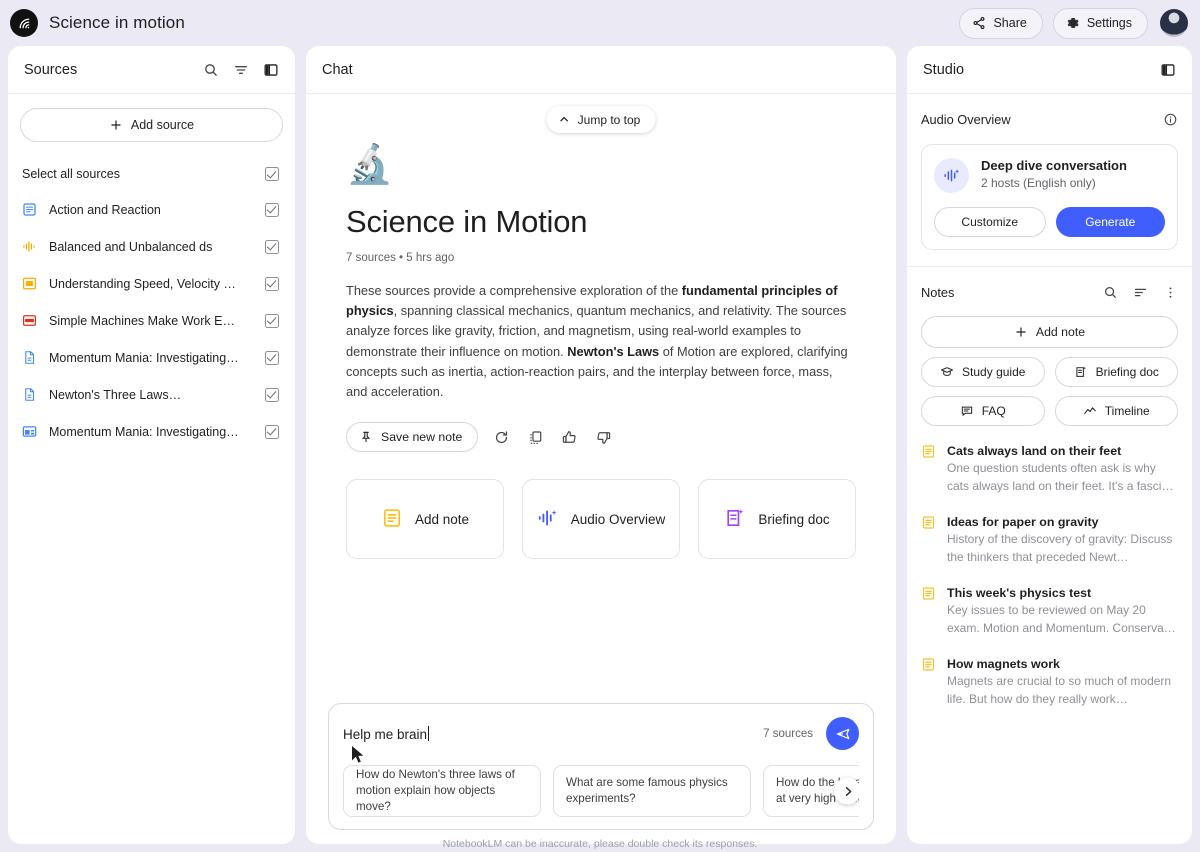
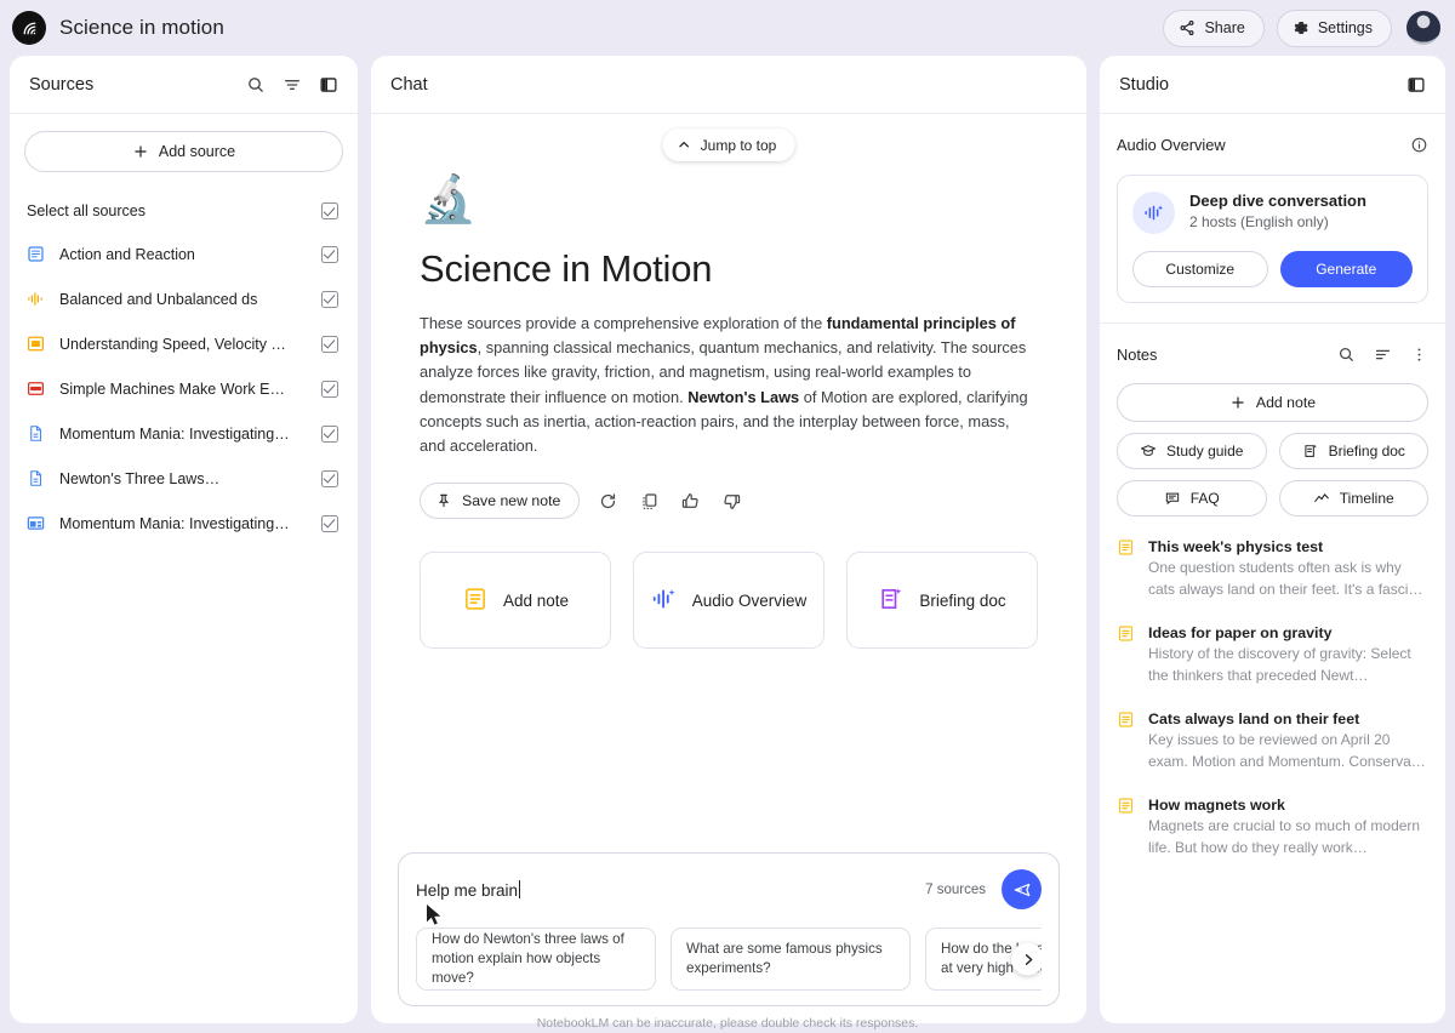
  Science in motion
  Share
  Settings
  Sources
  Add source
  Select all sources
  Action and Reaction
  Balanced and Unbalanced ds
  Understanding Speed, Velocity and
  Simple Machines Make Work Easi
  Momentum Mania: Investigating th
  Newton's Three Laws…
  Momentum Mania: Investigating th
  Chat
  Jump to top
  🔬
  Science in Motion
- 7 sources • 5 hrs ago
  These sources provide a comprehensive exploration of the fundamental principles of physics, spanning classical mechanics, quantum mechanics, and relativity. The sources analyze forces like gravity, friction, and magnetism, using real-world examples to demonstrate their influence on motion. Newton's Laws of Motion are explored, clarifying concepts such as inertia, action-reaction pairs, and the interplay between force, mass, and acceleration.
  Save new note
  Add note
  Audio Overview
  Briefing doc
  Help me brain
  7 sources
  How do Newton's three laws of motion explain how objects move?
  What are some famous physics experiments?
  Studio
  Audio Overview
  Deep dive conversation
  2 hosts (English only)
  Customize
  Generate
  Notes
  Add note
  Study guide
  Briefing doc
  FAQ
  Timeline
- Cats always land on their feet
+ This week's physics test
  One question students often ask is why cats always land on their feet. It's a fasci…
  Ideas for paper on gravity
- History of the discovery of gravity: Discuss the thinkers that preceded Newt…
+ History of the discovery of gravity: Select the thinkers that preceded Newt…
- This week's physics test
+ Cats always land on their feet
- Key issues to be reviewed on May 20 exam. Motion and Momentum. Conserva…
+ Key issues to be reviewed on April 20 exam. Motion and Momentum. Conserva…
  How magnets work
  Magnets are crucial to so much of modern life. But how do they really work…
  NotebookLM can be inaccurate, please double check its responses.
